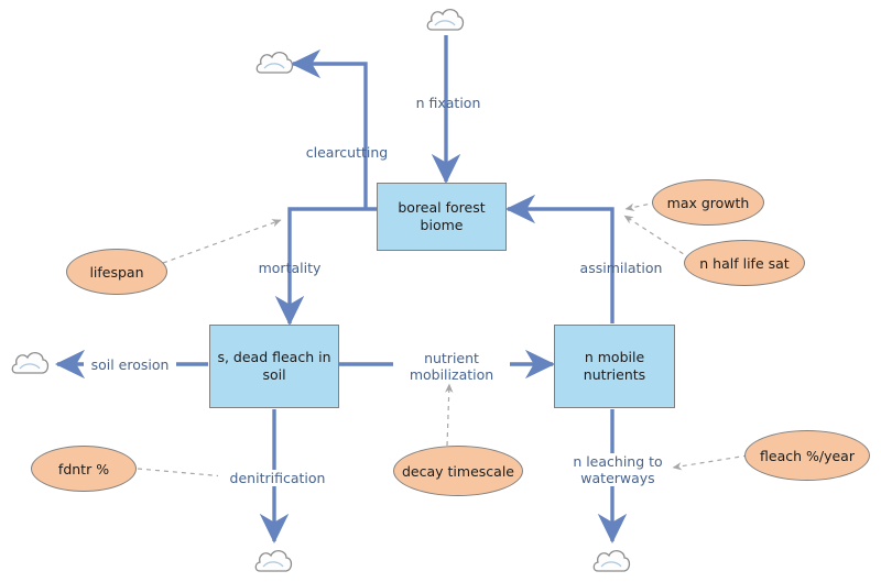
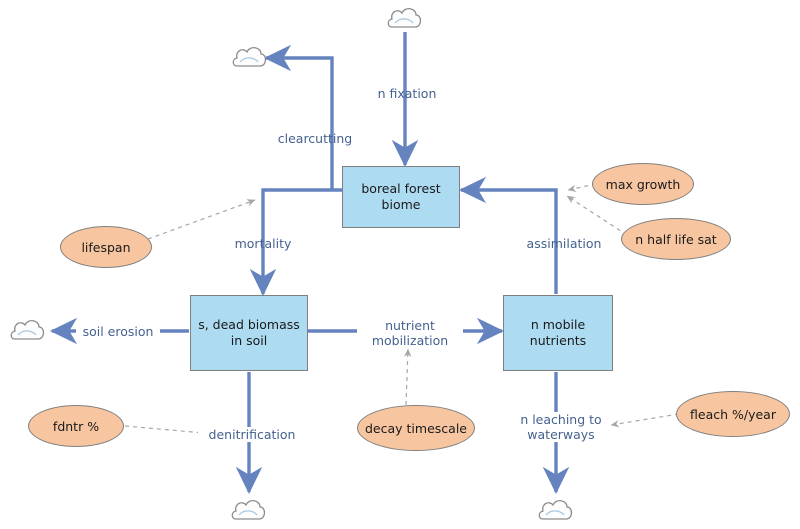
  boreal forest biome
- s, dead fleach in soil
+ s, dead biomass in soil
  n mobile nutrients
  lifespan
  fdntr %
  decay timescale
  max growth
  n half life sat
  fleach %/year
  n fixation
  clearcutting
  mortality
  assimilation
  soil erosion
  nutrient
  mobilization
  denitrification
  n leaching to
  waterways
